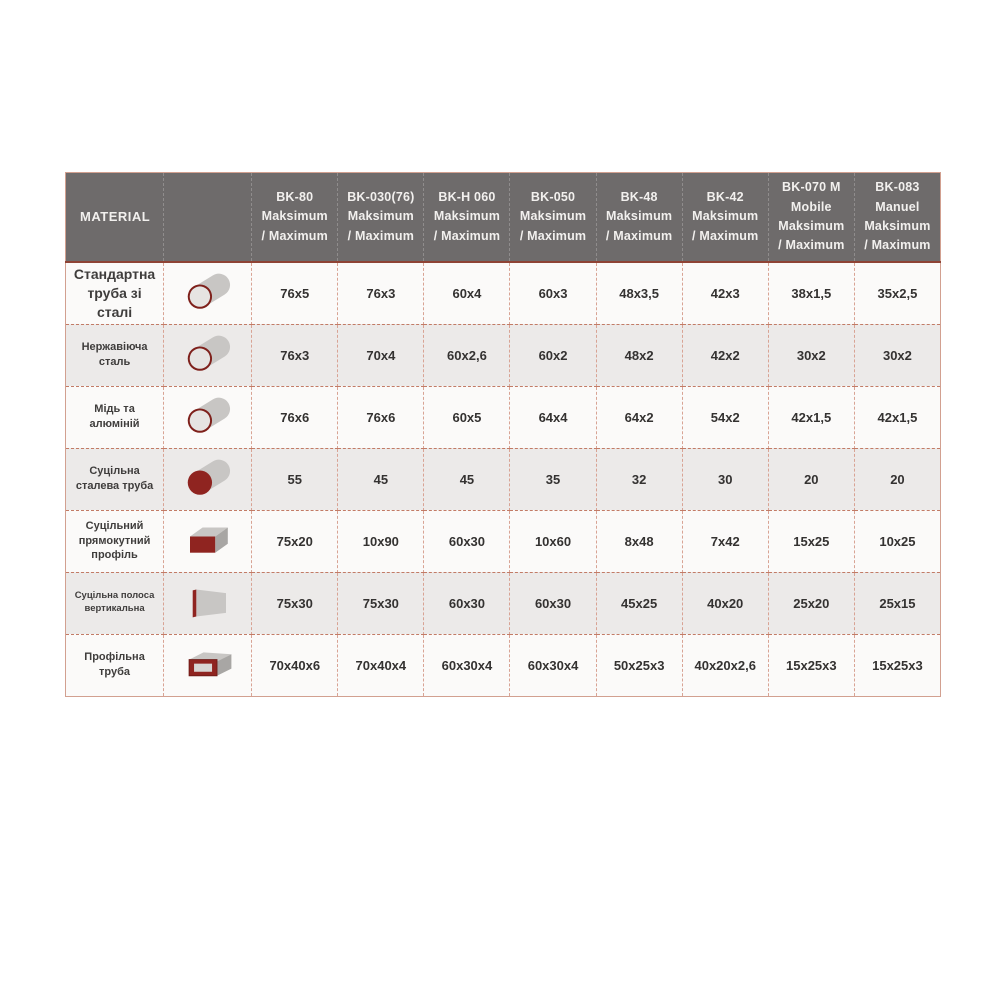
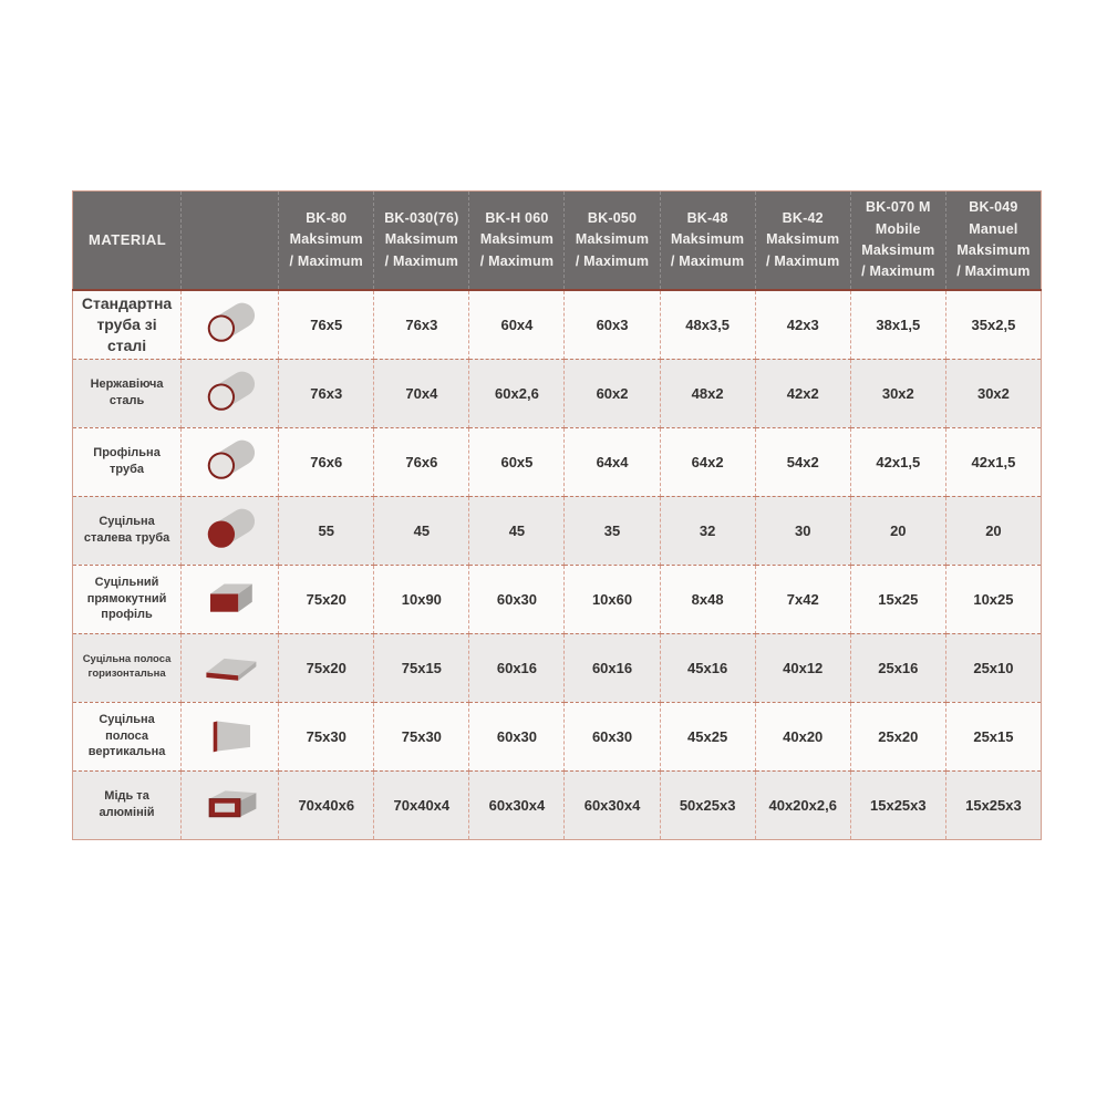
- MATERIAL		BK-80Maksimum/ Maximum	BK-030(76)Maksimum/ Maximum	BK-H 060Maksimum/ Maximum	BK-050Maksimum/ Maximum	BK-48Maksimum/ Maximum	BK-42Maksimum/ Maximum	BK-070 MMobileMaksimum/ Maximum	BK-083ManuelMaksimum/ Maximum
+ MATERIAL		BK-80Maksimum/ Maximum	BK-030(76)Maksimum/ Maximum	BK-H 060Maksimum/ Maximum	BK-050Maksimum/ Maximum	BK-48Maksimum/ Maximum	BK-42Maksimum/ Maximum	BK-070 MMobileMaksimum/ Maximum	BK-049ManuelMaksimum/ Maximum
  Стандартна труба зі сталі		76x5	76x3	60x4	60x3	48x3,5	42x3	38x1,5	35x2,5
  Нержавіюча сталь		76x3	70x4	60x2,6	60x2	48x2	42x2	30x2	30x2
- Мідь та алюміній		76x6	76x6	60x5	64x4	64x2	54x2	42x1,5	42x1,5
+ Профільна труба		76x6	76x6	60x5	64x4	64x2	54x2	42x1,5	42x1,5
  Суцільна сталева труба		55	45	45	35	32	30	20	20
  Суцільний прямокутний профіль		75x20	10x90	60x30	10x60	8x48	7x42	15x25	10x25
+ Суцільна полоса горизонтальна		75x20	75x15	60x16	60x16	45x16	40x12	25x16	25x10
  Суцільна полоса вертикальна		75x30	75x30	60x30	60x30	45x25	40x20	25x20	25x15
- Профільна труба		70x40x6	70x40x4	60x30x4	60x30x4	50x25x3	40x20x2,6	15x25x3	15x25x3
+ Мідь та алюміній		70x40x6	70x40x4	60x30x4	60x30x4	50x25x3	40x20x2,6	15x25x3	15x25x3
